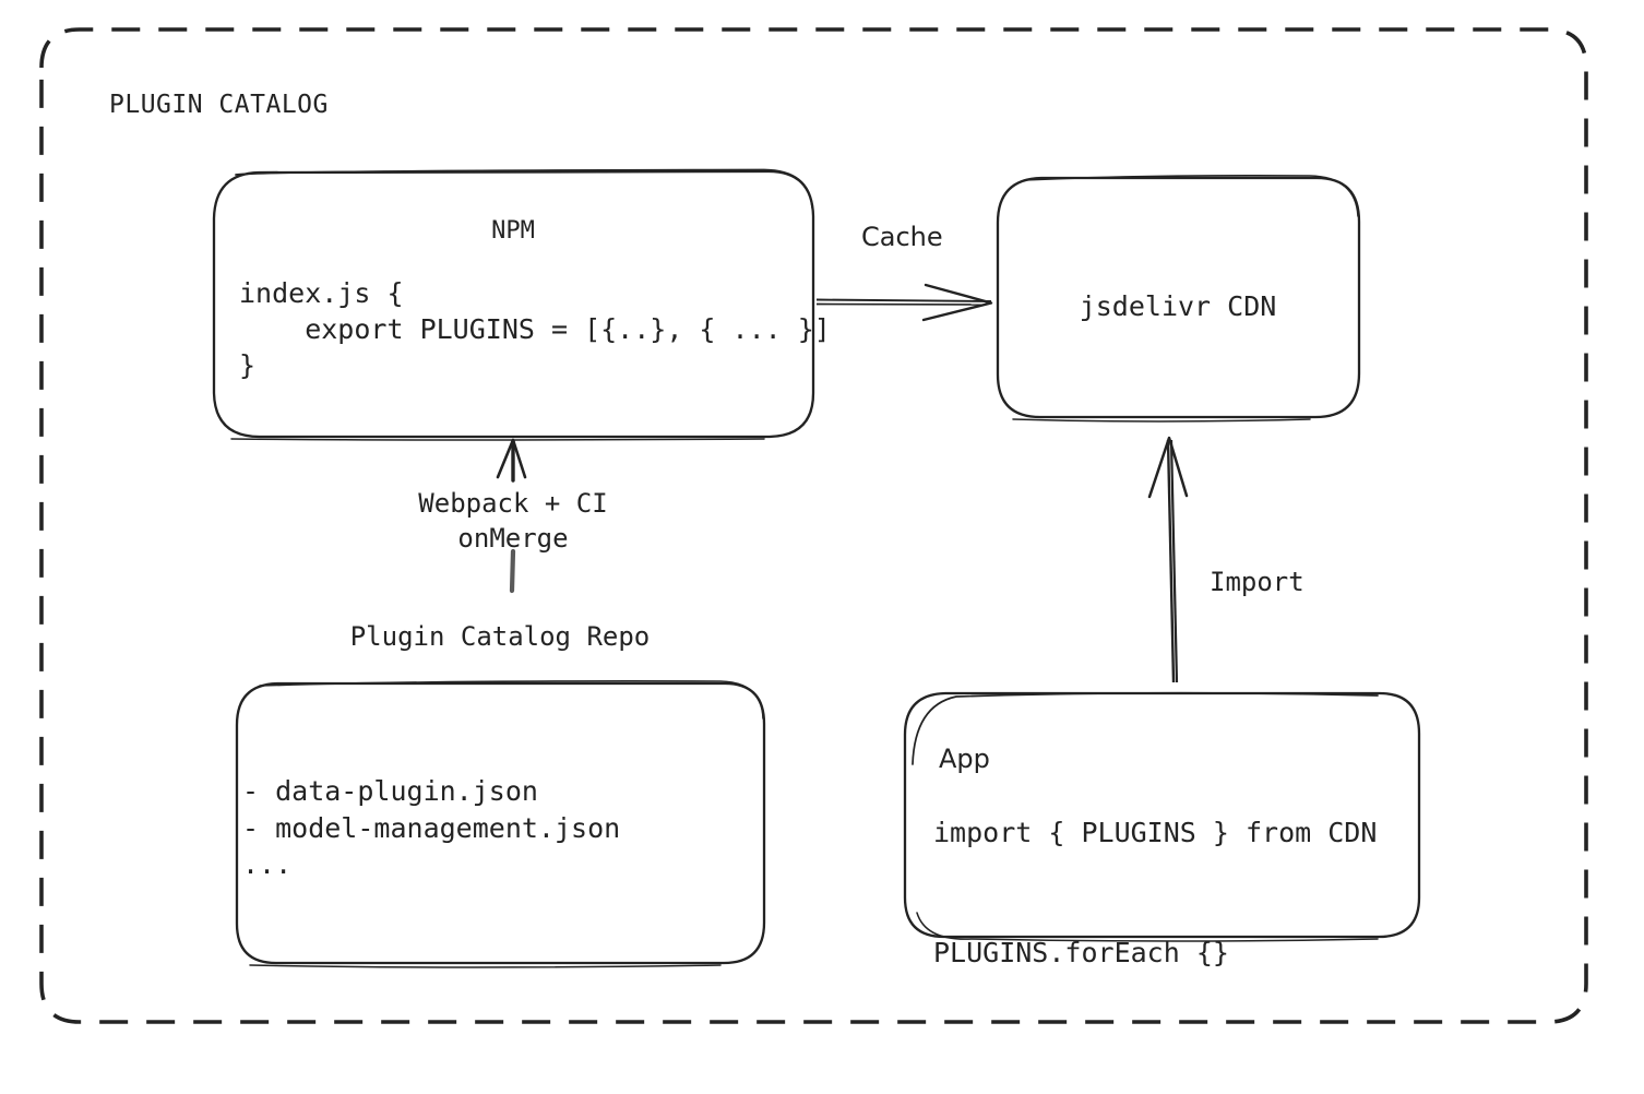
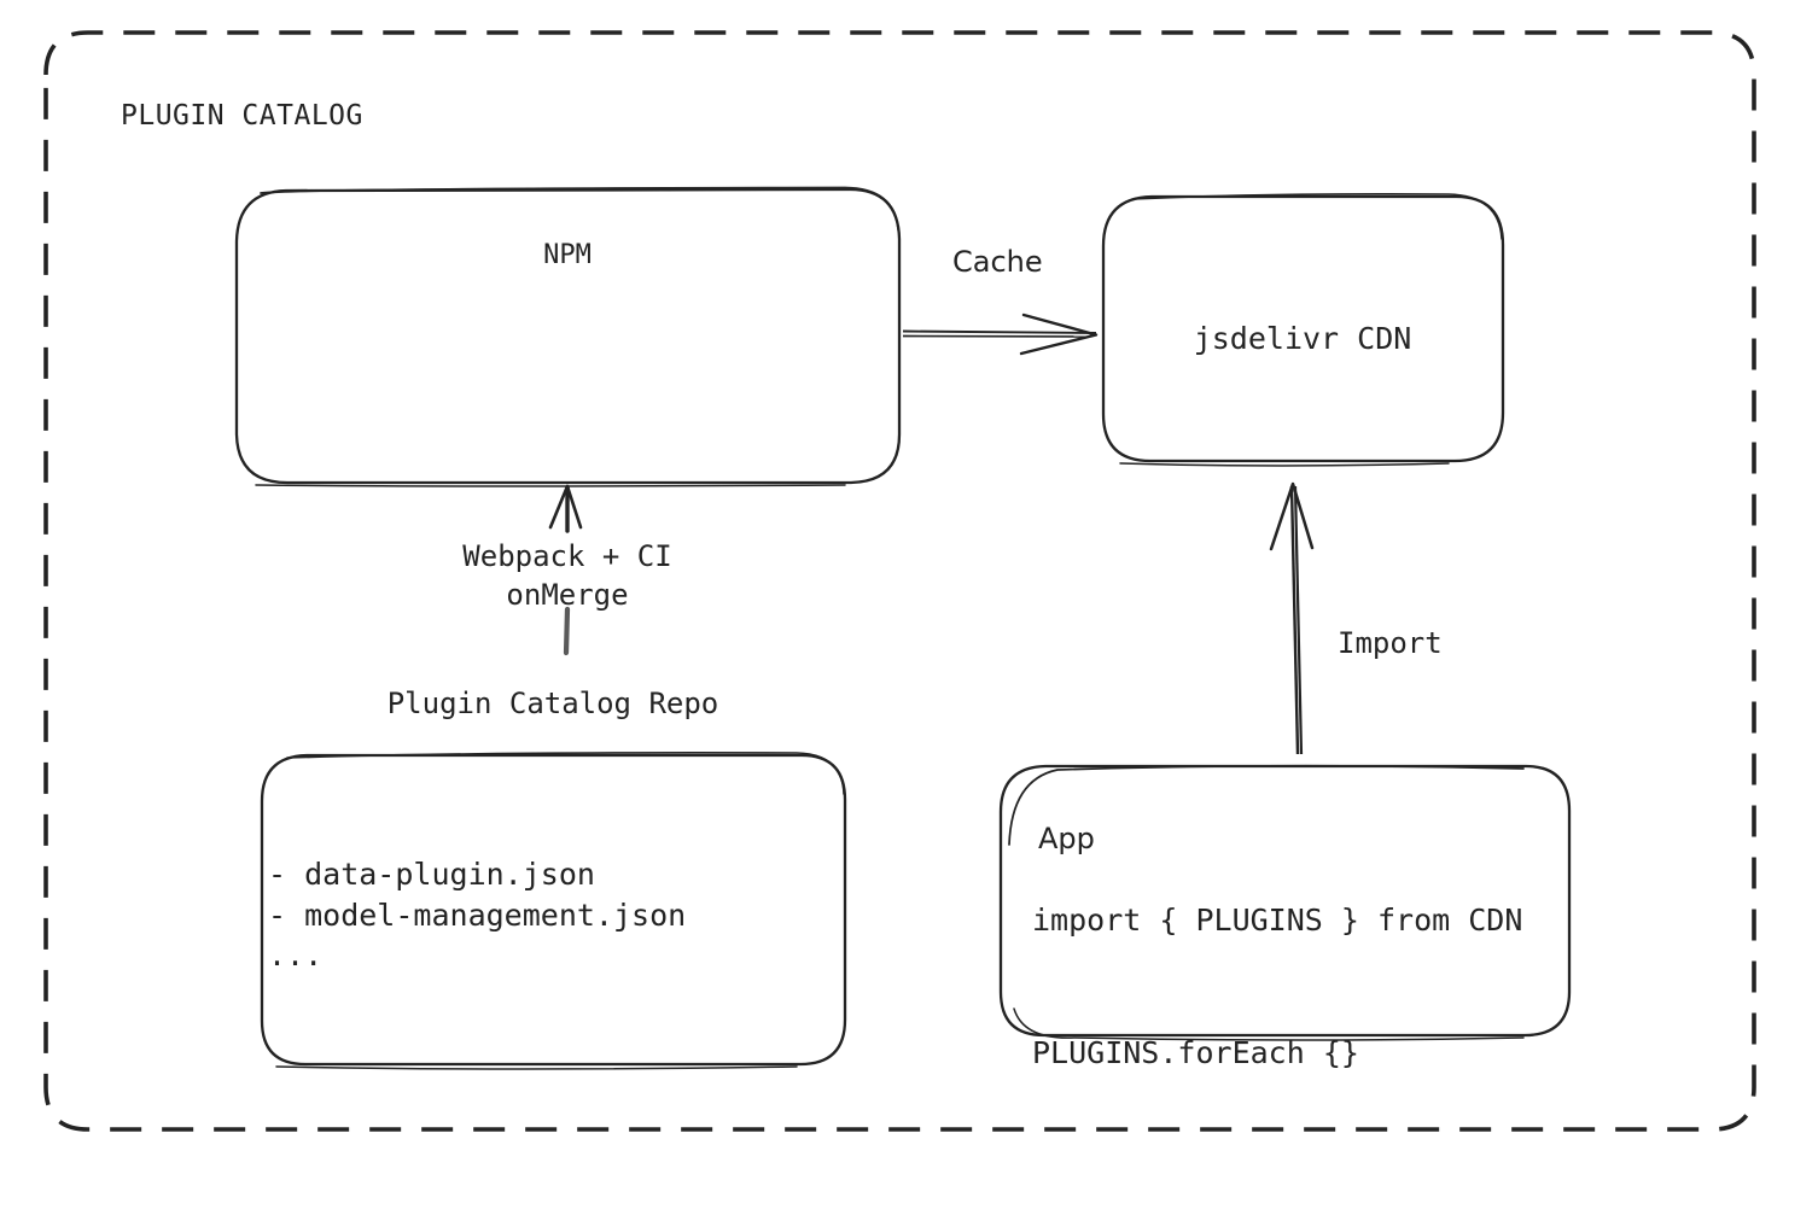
  PLUGIN CATALOG
  NPM
- index.js {
- export PLUGINS = [{..}, { ... }]
- }
  Cache
  jsdelivr CDN
  Webpack + CI
  onMerge
  Plugin Catalog Repo
  - data-plugin.json
  - model-management.json
  ...
  Import
  App
  import { PLUGINS } from CDN
  PLUGINS.forEach {}
